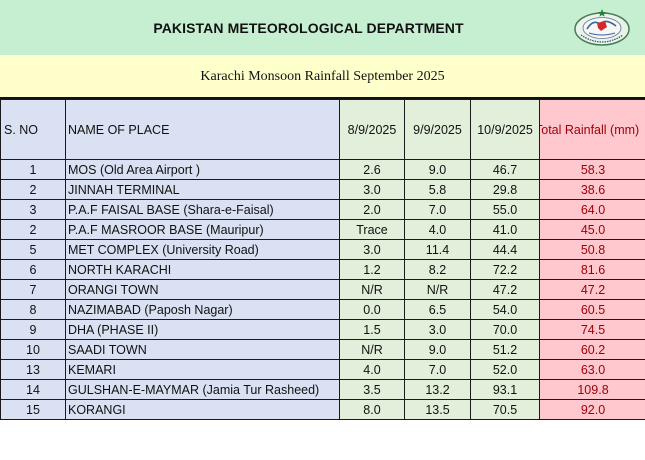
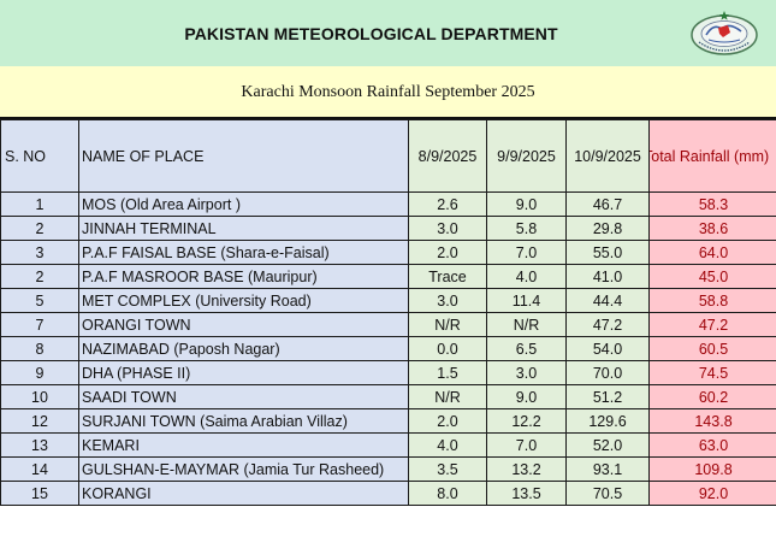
  PAKISTAN METEOROLOGICAL DEPARTMENT
  Karachi Monsoon Rainfall September 2025
  S. NO	NAME OF PLACE	8/9/2025	9/9/2025	10/9/2025	otal Rainfall (mm)
  1	MOS (Old Area Airport )	2.6	9.0	46.7	58.3
  2	JINNAH TERMINAL	3.0	5.8	29.8	38.6
  3	P.A.F FAISAL BASE (Shara-e-Faisal)	2.0	7.0	55.0	64.0
  2	P.A.F MASROOR BASE (Mauripur)	Trace	4.0	41.0	45.0
- 5	MET COMPLEX (University Road)	3.0	11.4	44.4	50.8
+ 5	MET COMPLEX (University Road)	3.0	11.4	44.4	58.8
- 6	NORTH KARACHI	1.2	8.2	72.2	81.6
  7	ORANGI TOWN	N/R	N/R	47.2	47.2
  8	NAZIMABAD (Paposh Nagar)	0.0	6.5	54.0	60.5
  9	DHA (PHASE II)	1.5	3.0	70.0	74.5
  10	SAADI TOWN	N/R	9.0	51.2	60.2
+ 12	SURJANI TOWN (Saima Arabian Villaz)	2.0	12.2	129.6	143.8
  13	KEMARI	4.0	7.0	52.0	63.0
  14	GULSHAN-E-MAYMAR (Jamia Tur Rasheed)	3.5	13.2	93.1	109.8
  15	KORANGI	8.0	13.5	70.5	92.0
